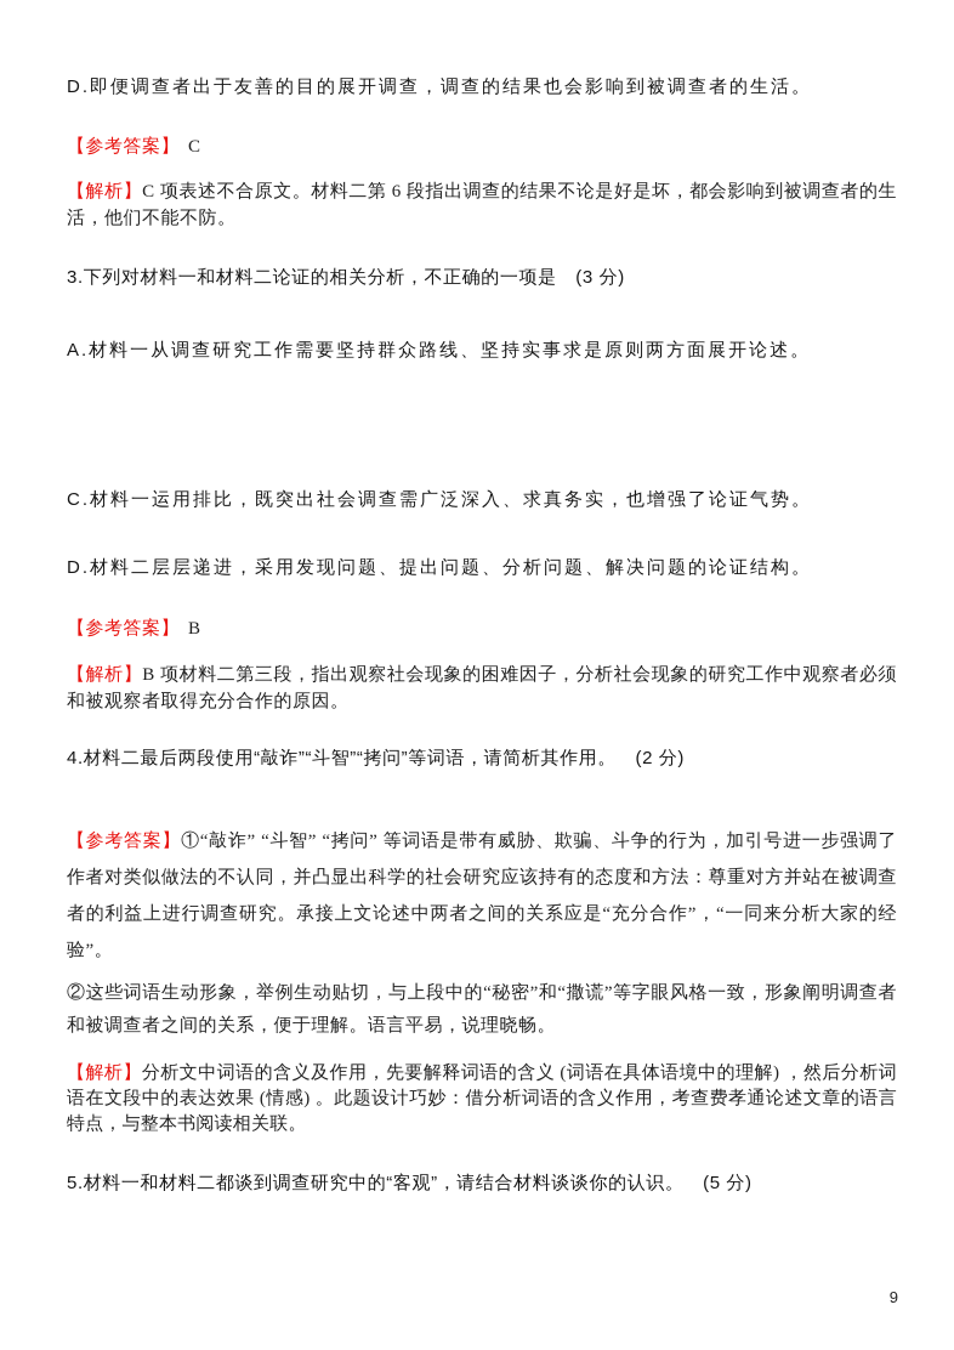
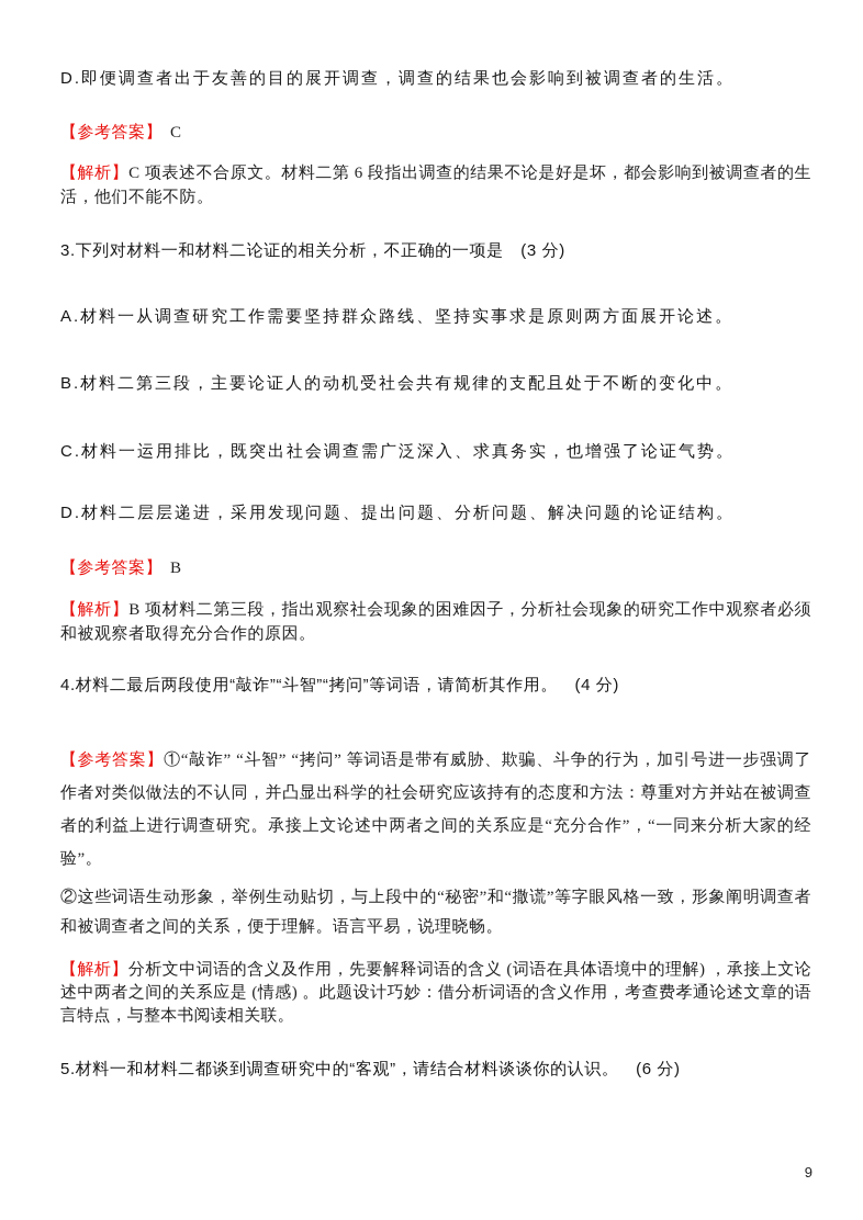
  D.即便调查者出于友善的目的展开调查，调查的结果也会影响到被调查者的生活。
  【参考答案】 C
  【解析】C 项表述不合原文。材料二第 6 段指出调查的结果不论是好是坏，都会影响到被调查者的生活，他们不能不防。
  3.下列对材料一和材料二论证的相关分析，不正确的一项是 (3 分)
  A.材料一从调查研究工作需要坚持群众路线、坚持实事求是原则两方面展开论述。
+ B.材料二第三段，主要论证人的动机受社会共有规律的支配且处于不断的变化中。
  C.材料一运用排比，既突出社会调查需广泛深入、求真务实，也增强了论证气势。
  D.材料二层层递进，采用发现问题、提出问题、分析问题、解决问题的论证结构。
  【参考答案】 B
  【解析】B 项材料二第三段，指出观察社会现象的困难因子，分析社会现象的研究工作中观察者必须和被观察者取得充分合作的原因。
- 4.材料二最后两段使用“敲诈”“斗智”“拷问”等词语，请简析其作用。 (2 分)
+ 4.材料二最后两段使用“敲诈”“斗智”“拷问”等词语，请简析其作用。 (4 分)
  【参考答案】①“敲诈” “斗智” “拷问” 等词语是带有威胁、欺骗、斗争的行为，加引号进一步强调了作者对类似做法的不认同，并凸显出科学的社会研究应该持有的态度和方法：尊重对方并站在被调查者的利益上进行调查研究。承接上文论述中两者之间的关系应是“充分合作”，“一同来分析大家的经验”。
  ②这些词语生动形象，举例生动贴切，与上段中的“秘密”和“撒谎”等字眼风格一致，形象阐明调查者和被调查者之间的关系，便于理解。语言平易，说理晓畅。
- 【解析】分析文中词语的含义及作用，先要解释词语的含义 (词语在具体语境中的理解) ，然后分析词语在文段中的表达效果 (情感) 。此题设计巧妙：借分析词语的含义作用，考查费孝通论述文章的语言特点，与整本书阅读相关联。
+ 【解析】分析文中词语的含义及作用，先要解释词语的含义 (词语在具体语境中的理解) ，承接上文论述中两者之间的关系应是 (情感) 。此题设计巧妙：借分析词语的含义作用，考查费孝通论述文章的语言特点，与整本书阅读相关联。
- 5.材料一和材料二都谈到调查研究中的“客观”，请结合材料谈谈你的认识。 (5 分)
+ 5.材料一和材料二都谈到调查研究中的“客观”，请结合材料谈谈你的认识。 (6 分)
  9
